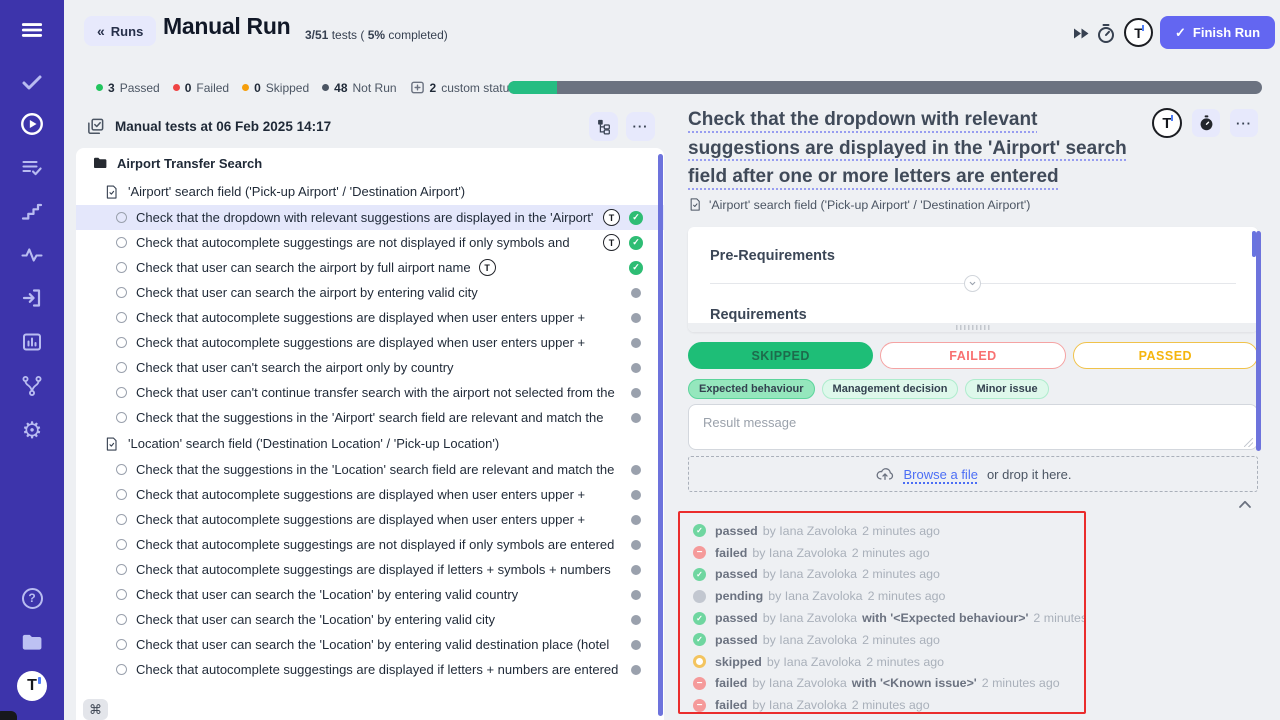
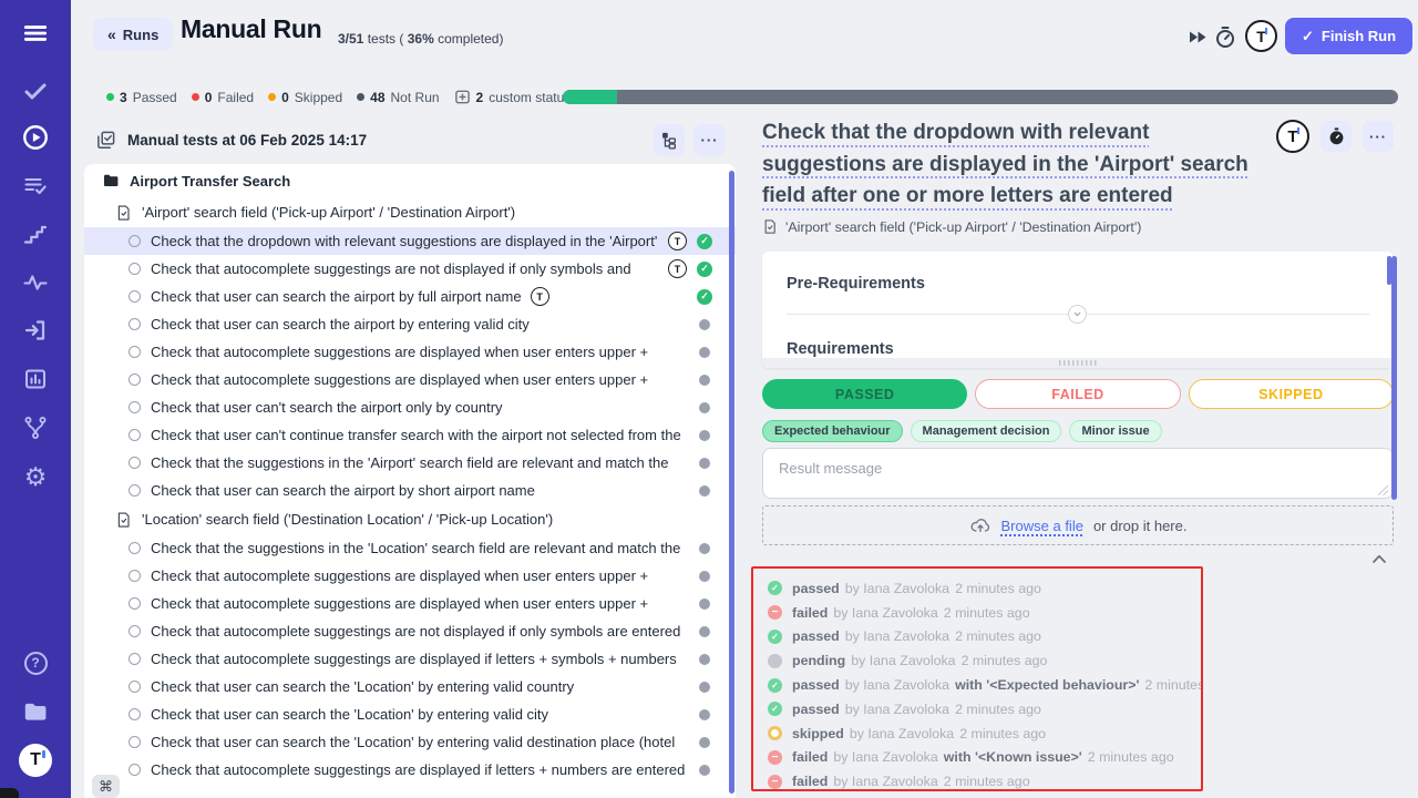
  ⚙
  ?
  T
  «
  Runs
  Manual Run
- 3/51 tests ( 5% completed)
+ 3/51 tests ( 36% completed)
  T
  ✓
  Finish Run
  3
  Passed
  0
  Failed
  0
  Skipped
  48
  Not Run
  2
  custom statu
  Manual tests at 06 Feb 2025 14:17
  ···
  Airport Transfer Search
  'Airport' search field ('Pick-up Airport' / 'Destination Airport')
  Check that the dropdown with relevant suggestions are displayed in the 'Airport'
  T
  Check that autocomplete suggestings are not displayed if only symbols and
  T
  Check that user can search the airport by full airport name
  T
  Check that user can search the airport by entering valid city
  Check that autocomplete suggestions are displayed when user enters upper +
  Check that autocomplete suggestions are displayed when user enters upper +
  Check that user can't search the airport only by country
  Check that user can't continue transfer search with the airport not selected from the
  Check that the suggestions in the 'Airport' search field are relevant and match the
+ Check that user can search the airport by short airport name
  'Location' search field ('Destination Location' / 'Pick-up Location')
  Check that the suggestions in the 'Location' search field are relevant and match the
  Check that autocomplete suggestions are displayed when user enters upper +
  Check that autocomplete suggestions are displayed when user enters upper +
  Check that autocomplete suggestings are not displayed if only symbols are entered
  Check that autocomplete suggestings are displayed if letters + symbols + numbers
  Check that user can search the 'Location' by entering valid country
  Check that user can search the 'Location' by entering valid city
  Check that user can search the 'Location' by entering valid destination place (hotel
  Check that autocomplete suggestings are displayed if letters + numbers are entered
  Check that the dropdown with relevant suggestions are displayed in the 'Airport' search field after one or more letters are entered
  T
  ···
  'Airport' search field ('Pick-up Airport' / 'Destination Airport')
  Pre-Requirements
  Requirements
- SKIPPED
+ PASSED
  FAILED
- PASSED
+ SKIPPED
  Expected behaviour
  Management decision
  Minor issue
  Result message
  Browse a file
  or drop it here.
  passed
  by Iana Zavoloka
  2 minutes ago
  failed
  by Iana Zavoloka
  2 minutes ago
  passed
  by Iana Zavoloka
  2 minutes ago
  pending
  by Iana Zavoloka
  2 minutes ago
  passed
  by Iana Zavoloka
  with '<Expected behaviour>'
  passed
  by Iana Zavoloka
  2 minutes ago
  skipped
  by Iana Zavoloka
  2 minutes ago
  failed
  by Iana Zavoloka
  with '<Known issue>'
  2 minutes ago
  failed
  by Iana Zavoloka
  2 minutes ago
  ⌘
